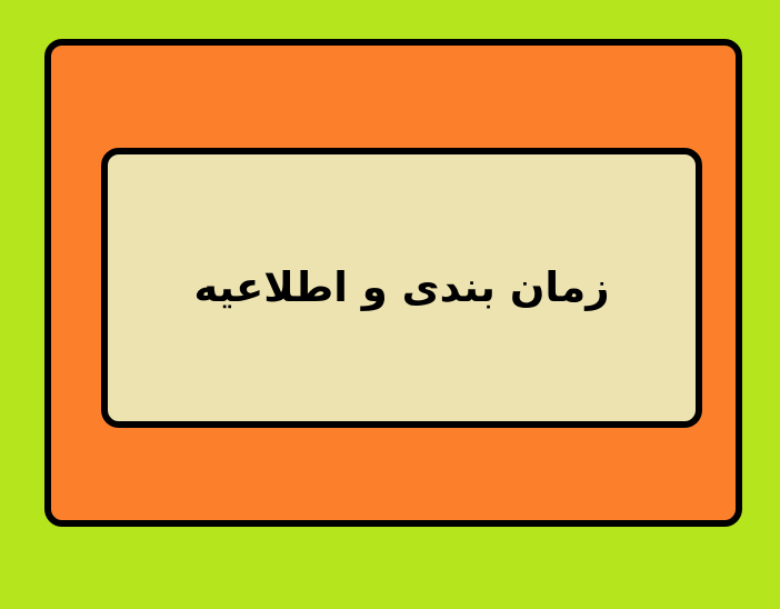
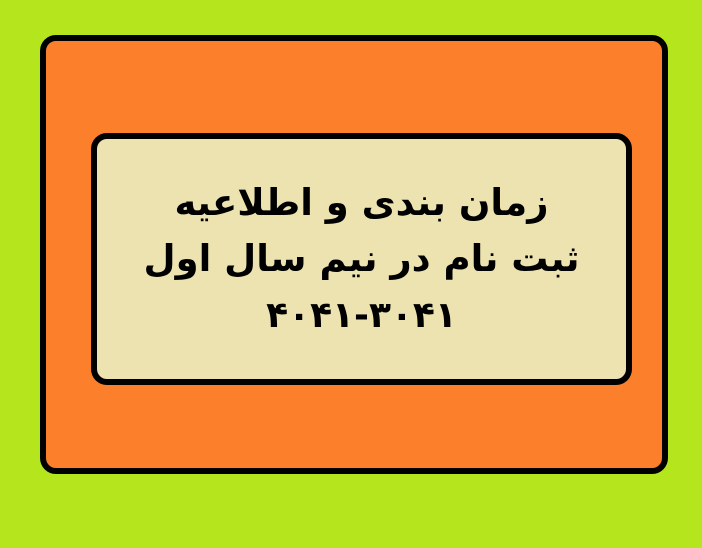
  زمان بندی و اطلاعیه
+ ثبت نام در نیم سال اول
+ ۱۴۰۳-۱۴۰۴
